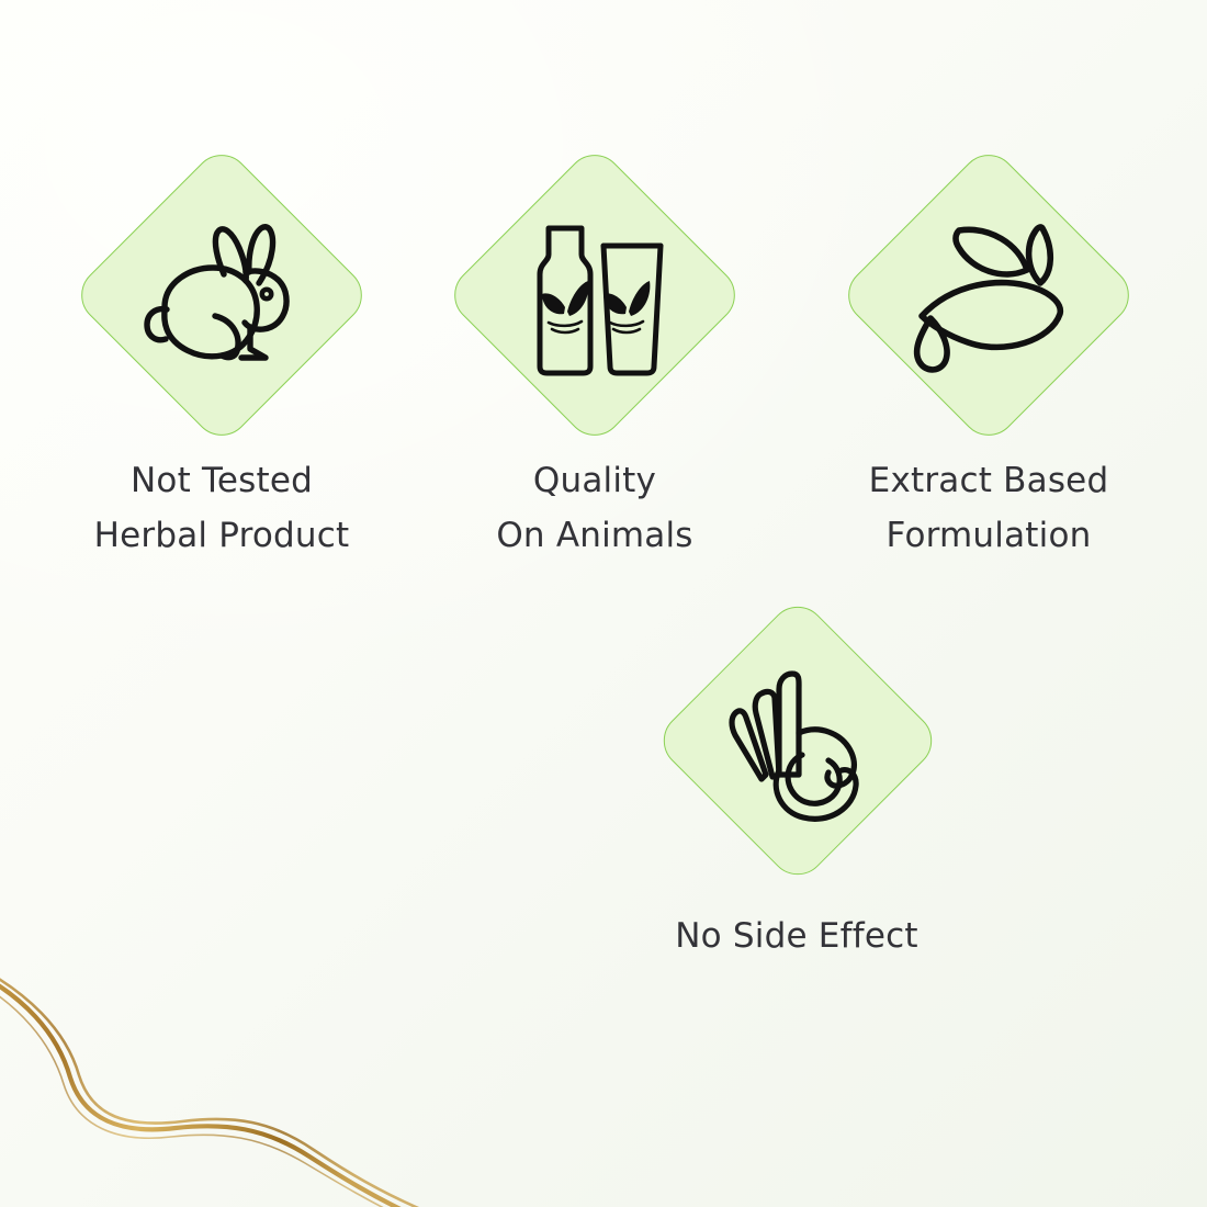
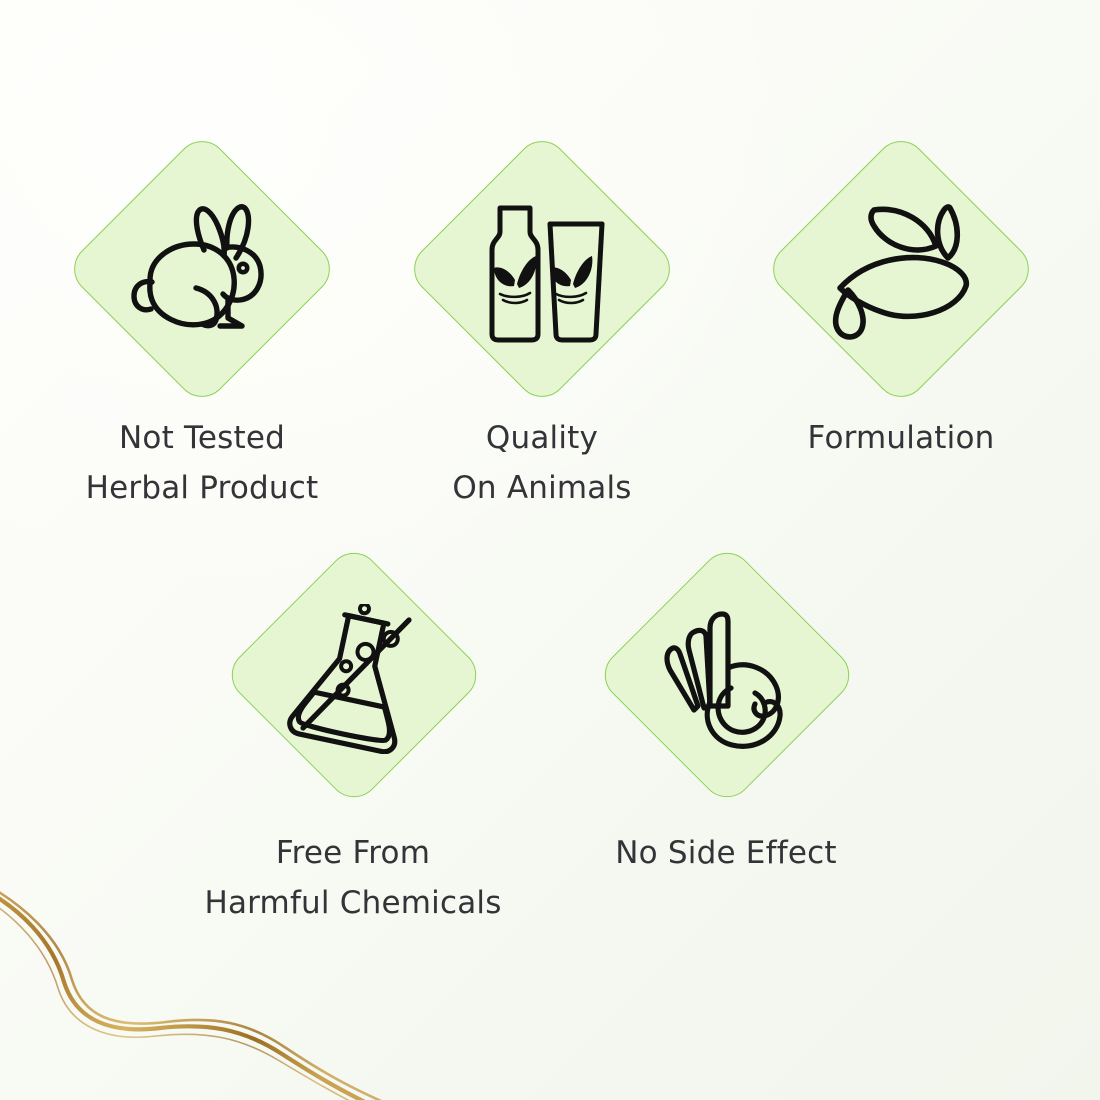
  Not Tested
  Herbal Product
  Quality
  On Animals
- Extract Based
  Formulation
+ Free From
+ Harmful Chemicals
  No Side Effect
